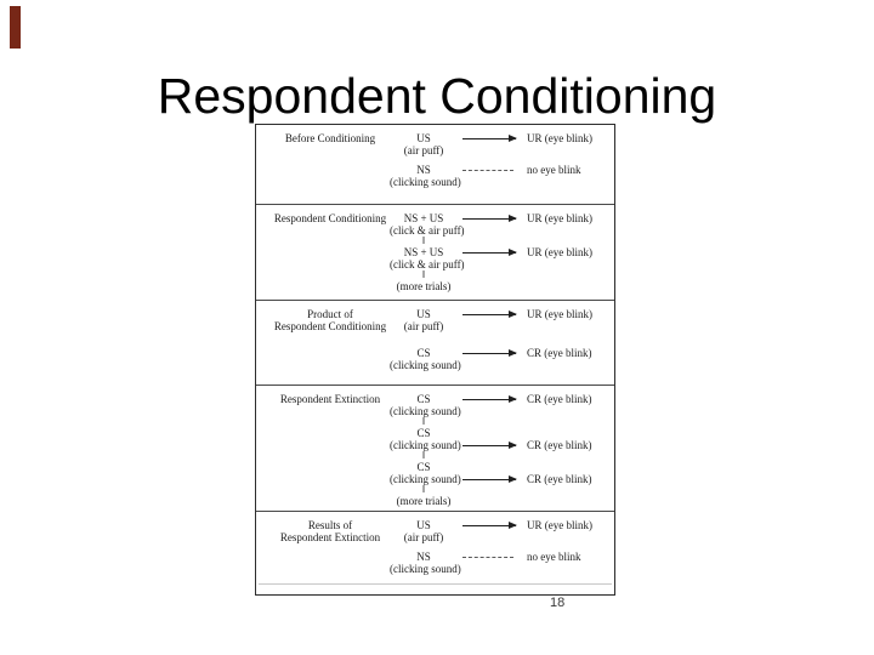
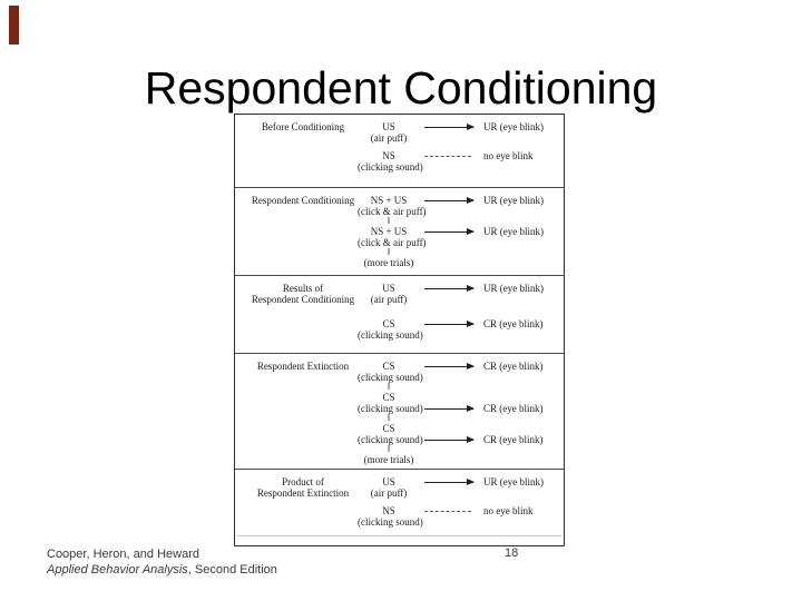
  Respondent Conditioning
  Before Conditioning
  US
  (air puff)
  UR (eye blink)
  NS
  (clicking sound
  no eye blink
  Respondent Conditioning
  NS + US
  (click & air puf
  UR (eye blink)
  ‖
  NS + US
  (click & air puf
  UR (eye blink)
  ‖
  (more trials)
- Product of
+ Results of
  Respondent Conditioning
  US
  (air puff)
  UR (eye blink)
  CS
  (clicking sound
  CR (eye blink)
  Respondent Extinction
  CS
  (clicking sound
  CR (eye blink)
  ‖
  CS
  (clicking sound
  CR (eye blink)
  ‖
  CS
  (clicking sound
  CR (eye blink)
  ‖
  (more trials)
- Results of
+ Product of
  Respondent Extinction
  US
  (air puff)
  UR (eye blink)
  NS
  (clicking sound
  no eye blink
+ Cooper, Heron, and Heward
+ Applied Behavior Analysis, Second Edition
  18
